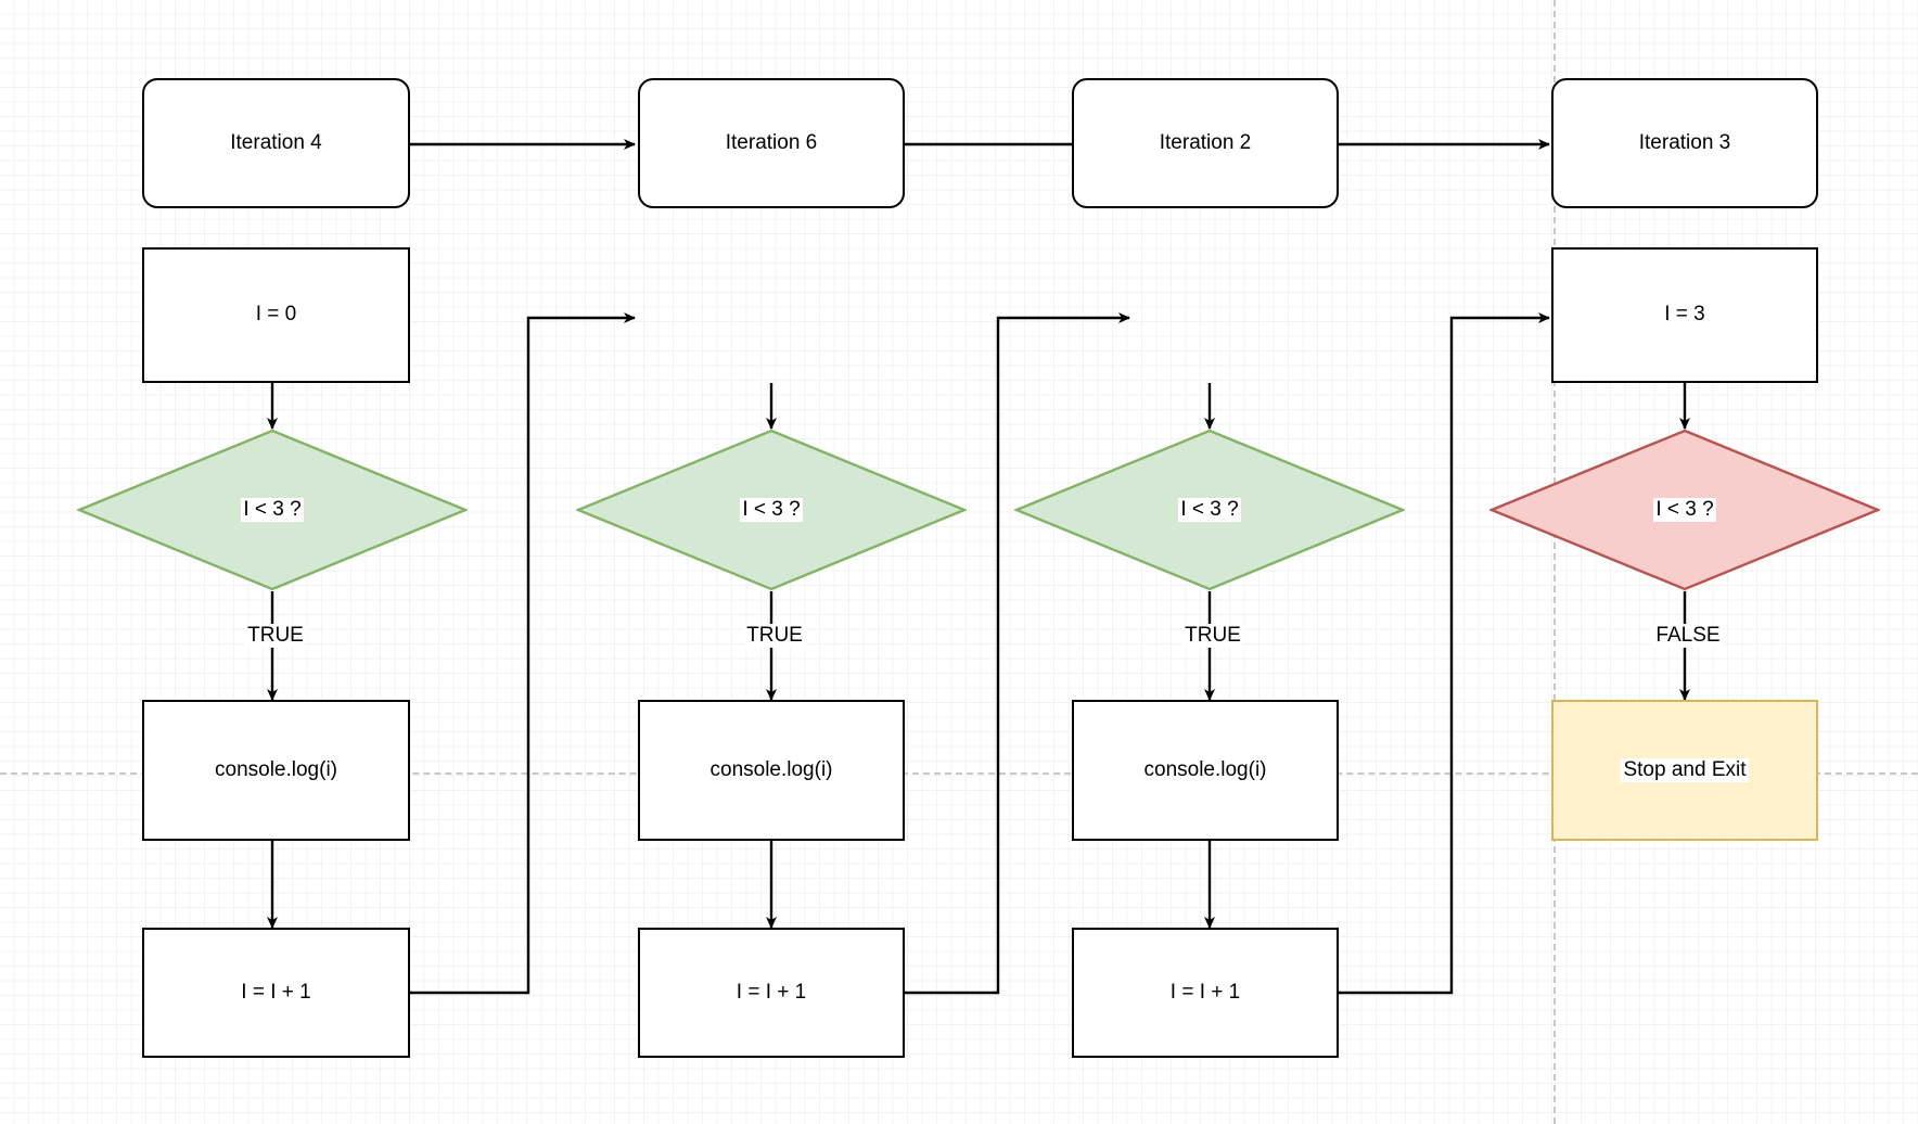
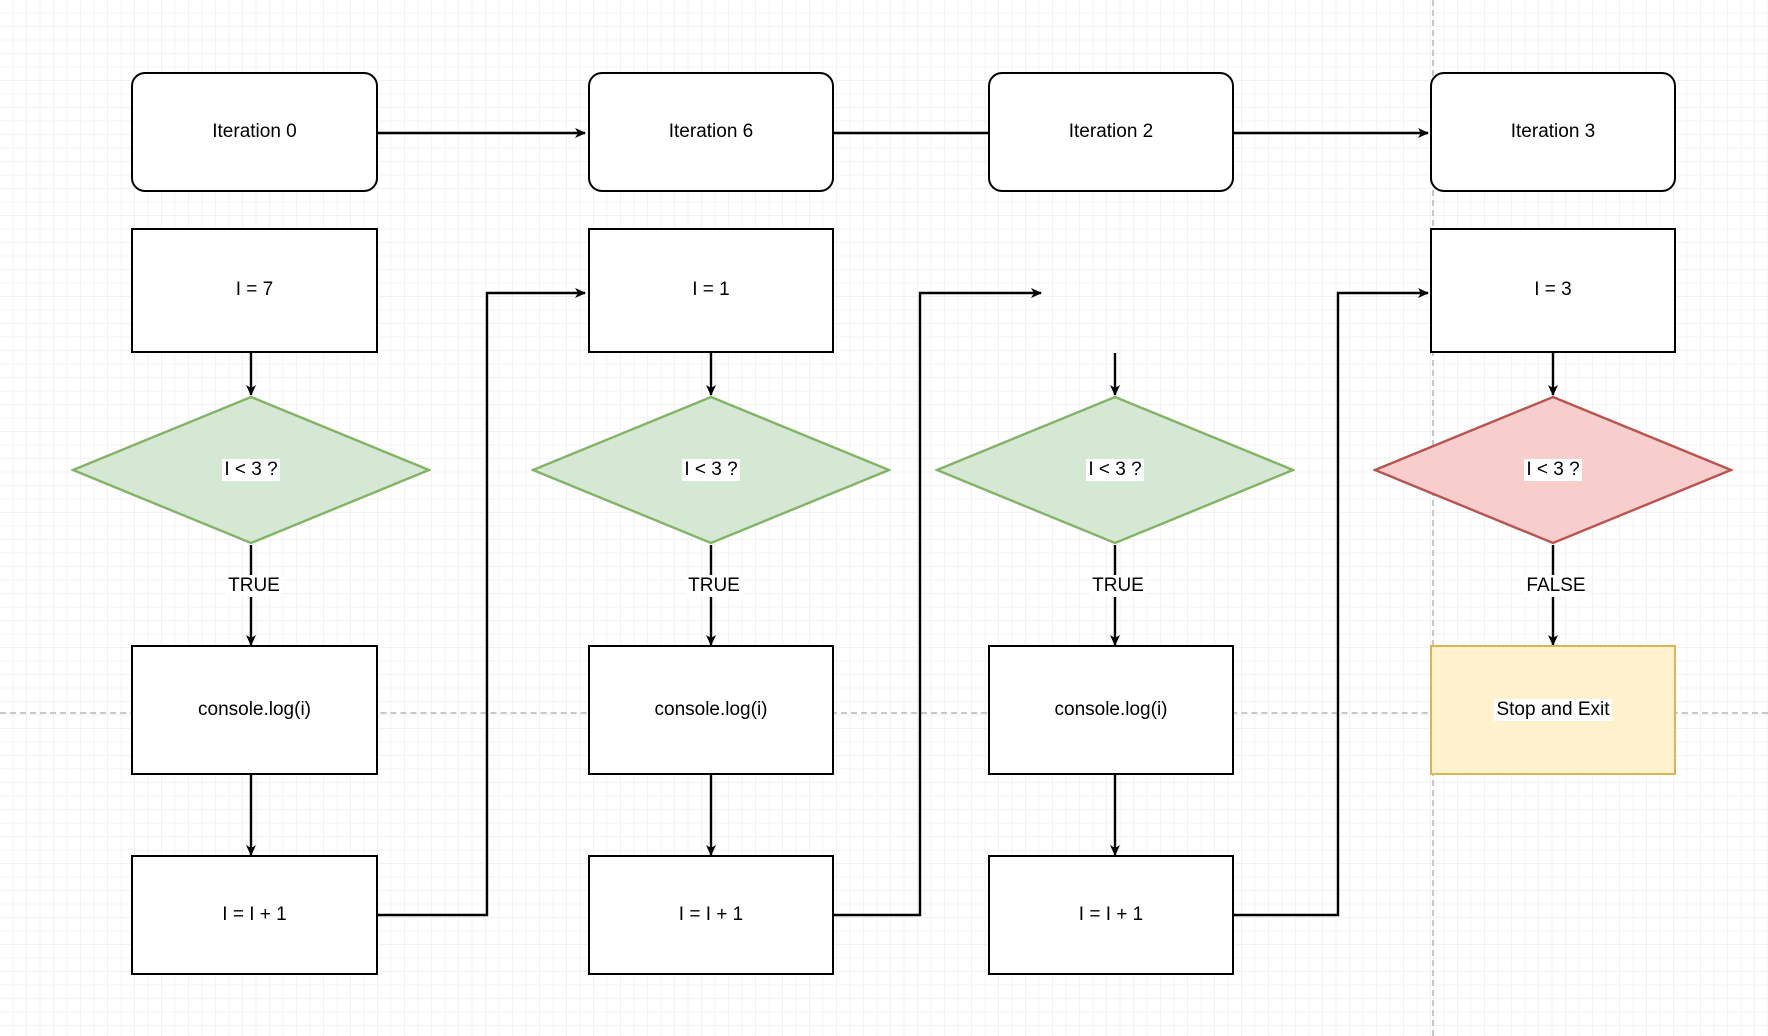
- Iteration 4
+ Iteration 0
- I = 0
+ I = 7
  I < 3 ?
  TRUE
  console.log(i)
  I = I + 1
  Iteration 6
+ I = 1
  I < 3 ?
  TRUE
  console.log(i)
  I = I + 1
  Iteration 2
  I < 3 ?
  TRUE
  console.log(i)
  I = I + 1
  Iteration 3
  I = 3
  I < 3 ?
  FALSE
  Stop and Exit
